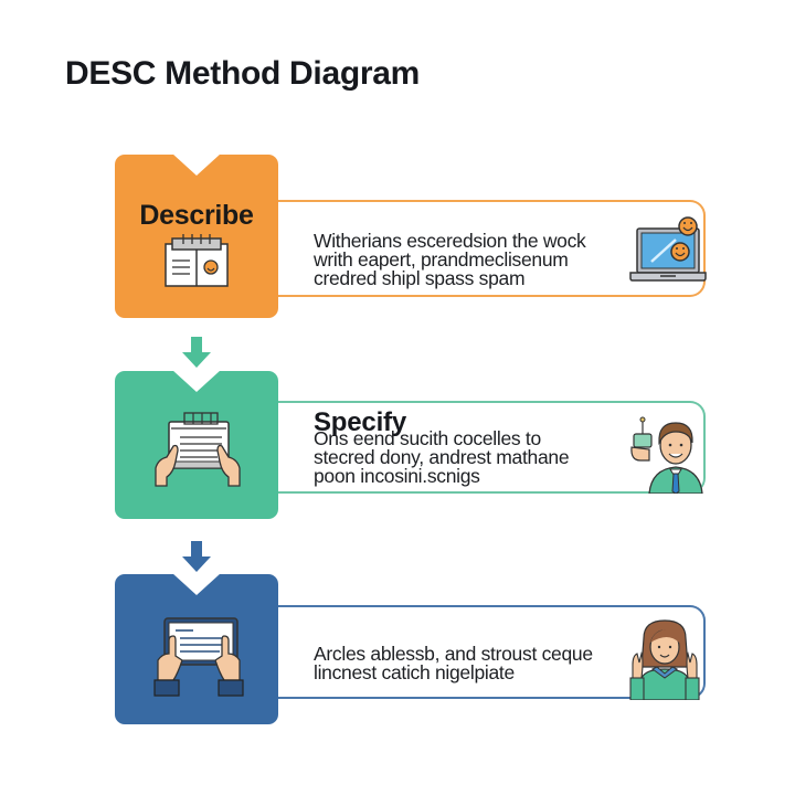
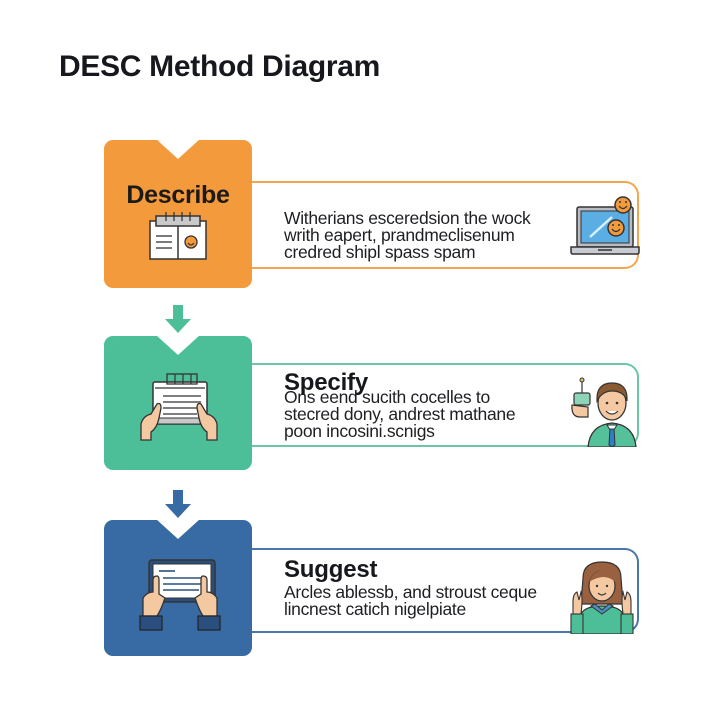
  DESC Method Diagram
  Witherians esceredsion the wock
  writh eapert, prandmeclisenum
  credred shipl spass spam
  Describe
  Specify
  Ons eend sucith cocelles to
  stecred dony, andrest mathane
  poon incosini.scnigs
+ Suggest
  Arcles ablessb, and stroust ceque
  lincnest catich nigelpiate
